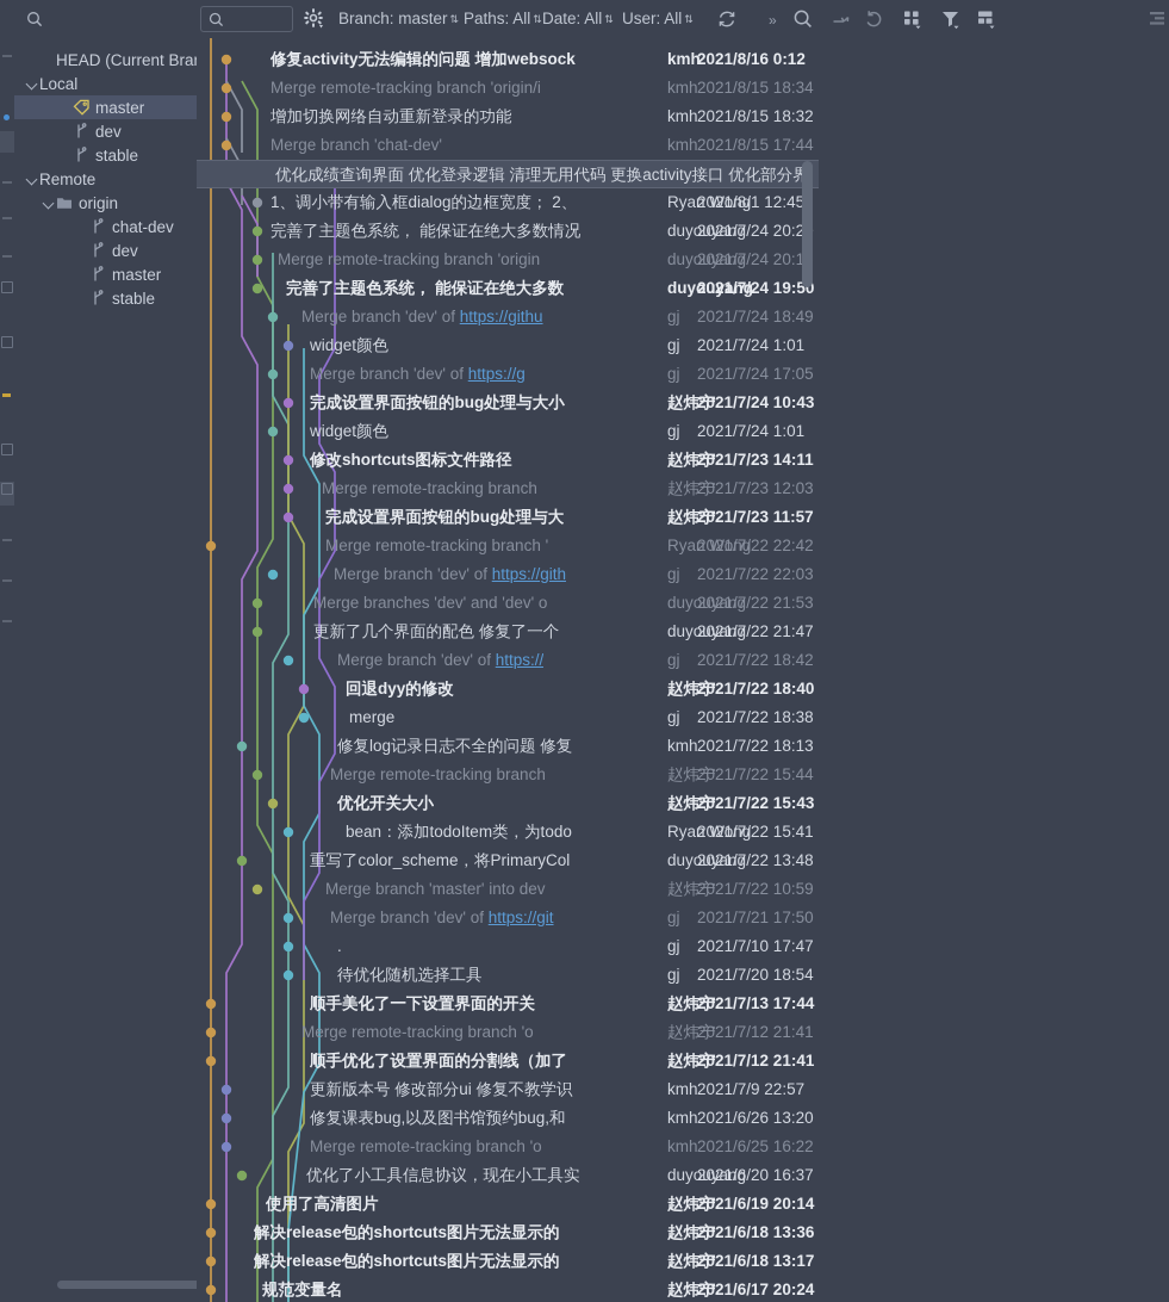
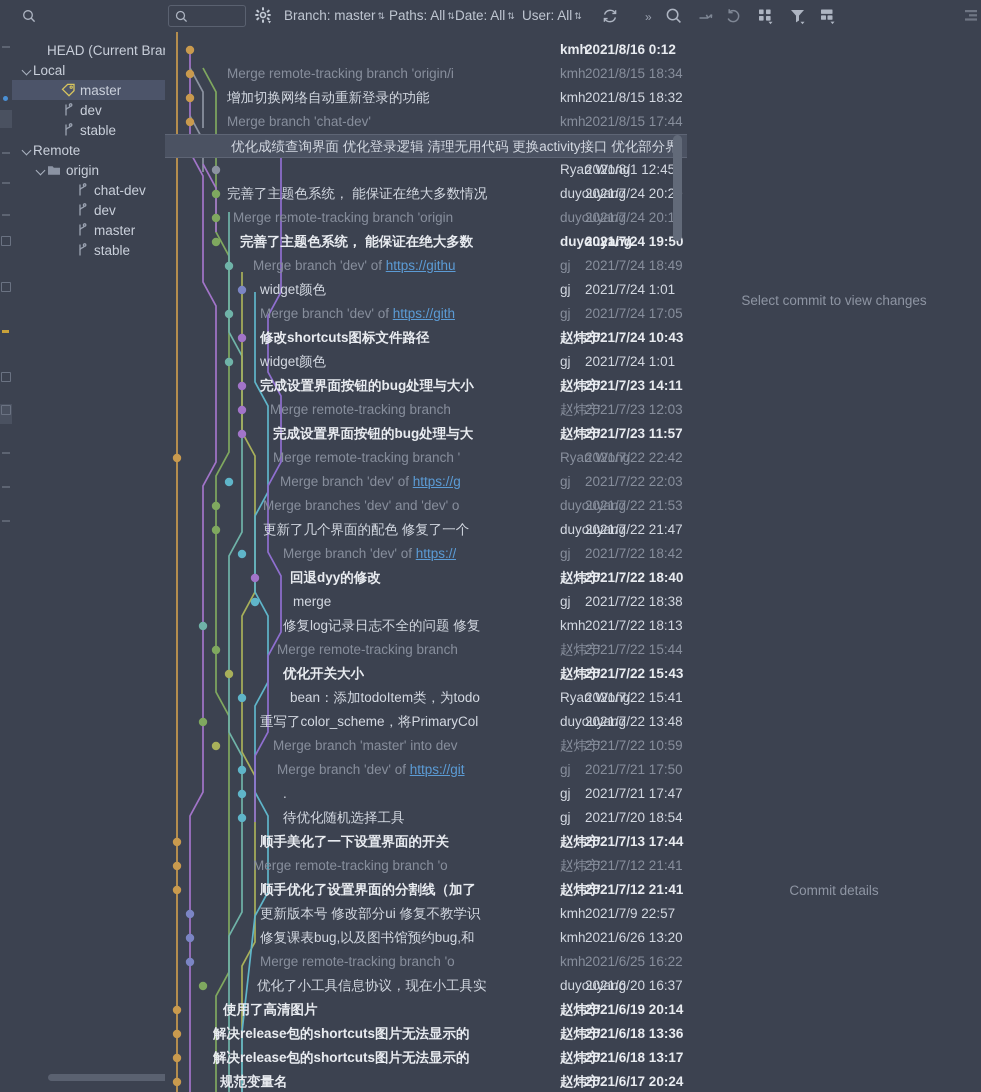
  Branch: master ⇅
  Paths: All ⇅
  Date: All ⇅
  User: All ⇅
  »
  HEAD (Current Bra
  Local
  master
  dev
  stable
  Remote
  origin
  chat-dev
  dev
  master
  stable
- 修复activity无法编辑的问题 增加websock
  kmh
  2021/8/16 0:12
  Merge remote-tracking branch 'origin/i
  kmh
  2021/8/15 18:34
  增加切换网络自动重新登录的功能
  kmh
  2021/8/15 18:32
  Merge branch 'chat-dev'
  kmh
  2021/8/15 17:44
  优化成绩查询界面 优化登录逻辑 清理无用代码 更换activity接口 优化部分界
- 1、调小带有输入框dialog的边框宽度； 2、
  Ryan Wong
  2021/8/1 12:45
  完善了主题色系统， 能保证在绝大多数情况
  duyouyang
  2021/7/24 20:2
  Merge remote-tracking branch 'origin
  duyouyang
  2021/7/24 20:1
  完善了主题色系统， 能保证在绝大多数
  duyouyang
  2021/7/24 19:50
  Merge branch 'dev' of https://githu
  gj
  2021/7/24 18:49
  widget颜色
  gj
  2021/7/24 1:01
- Merge branch 'dev' of https://g
+ Merge branch 'dev' of https://gith
  gj
  2021/7/24 17:05
- 完成设置界面按钮的bug处理与大小
+ 修改shortcuts图标文件路径
  赵炜宁
  2021/7/24 10:43
  widget颜色
  gj
  2021/7/24 1:01
- 修改shortcuts图标文件路径
+ 完成设置界面按钮的bug处理与大小
  赵炜宁
  2021/7/23 14:11
  Merge remote-tracking branch
  赵炜宁
  2021/7/23 12:03
  完成设置界面按钮的bug处理与大
  赵炜宁
  2021/7/23 11:57
  Merge remote-tracking branch '
  Ryan Wong
  2021/7/22 22:42
- Merge branch 'dev' of https://gith
+ Merge branch 'dev' of https://g
  gj
  2021/7/22 22:03
  Merge branches 'dev' and 'dev' o
  duyouyang
  2021/7/22 21:53
  更新了几个界面的配色 修复了一个
  duyouyang
  2021/7/22 21:47
  Merge branch 'dev' of https://
  gj
  2021/7/22 18:42
  回退dyy的修改
  赵炜宁
  2021/7/22 18:40
  merge
  gj
  2021/7/22 18:38
  修复log记录日志不全的问题 修复
  kmh
  2021/7/22 18:13
  Merge remote-tracking branch
  赵炜宁
  2021/7/22 15:44
  优化开关大小
  赵炜宁
  2021/7/22 15:43
  bean：添加todoItem类，为todo
  Ryan Wong
  2021/7/22 15:41
  重写了color_scheme，将PrimaryCol
  duyouyang
  2021/7/22 13:48
  Merge branch 'master' into dev
  赵炜宁
  2021/7/22 10:59
  Merge branch 'dev' of https://git
  gj
  2021/7/21 17:50
  .
  gj
- 2021/7/10 17:47
+ 2021/7/21 17:47
  待优化随机选择工具
  gj
  2021/7/20 18:54
  顺手美化了一下设置界面的开关
  赵炜宁
  2021/7/13 17:44
  Merge remote-tracking branch 'o
  赵炜宁
  2021/7/12 21:41
  顺手优化了设置界面的分割线（加了
  赵炜宁
  2021/7/12 21:41
  更新版本号 修改部分ui 修复不教学识
  kmh
  2021/7/9 22:57
  修复课表bug,以及图书馆预约bug,和
  kmh
  2021/6/26 13:20
  Merge remote-tracking branch 'o
  kmh
  2021/6/25 16:22
  优化了小工具信息协议，现在小工具实
  duyouyang
  2021/6/20 16:37
  使用了高清图片
  赵炜宁
  2021/6/19 20:14
  解决release包的shortcuts图片无法显示的
  赵炜宁
  2021/6/18 13:36
  解决release包的shortcuts图片无法显示的
  赵炜宁
  2021/6/18 13:17
  规范变量名
  赵炜宁
  2021/6/17 20:24
+ Select commit to view changes
+ Commit details
